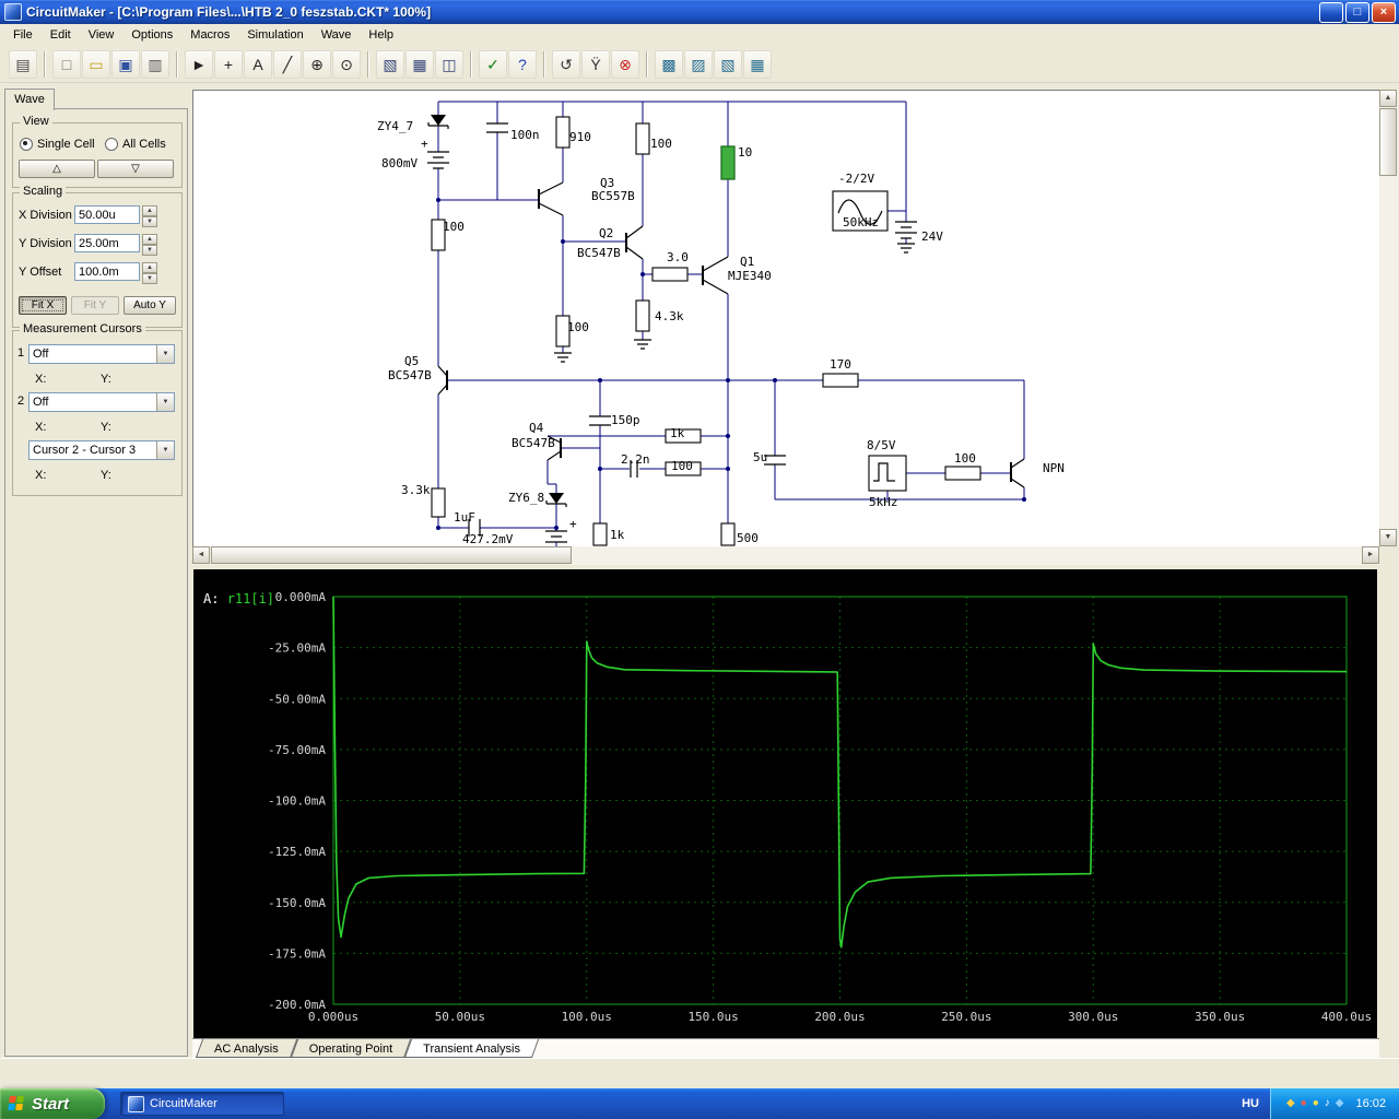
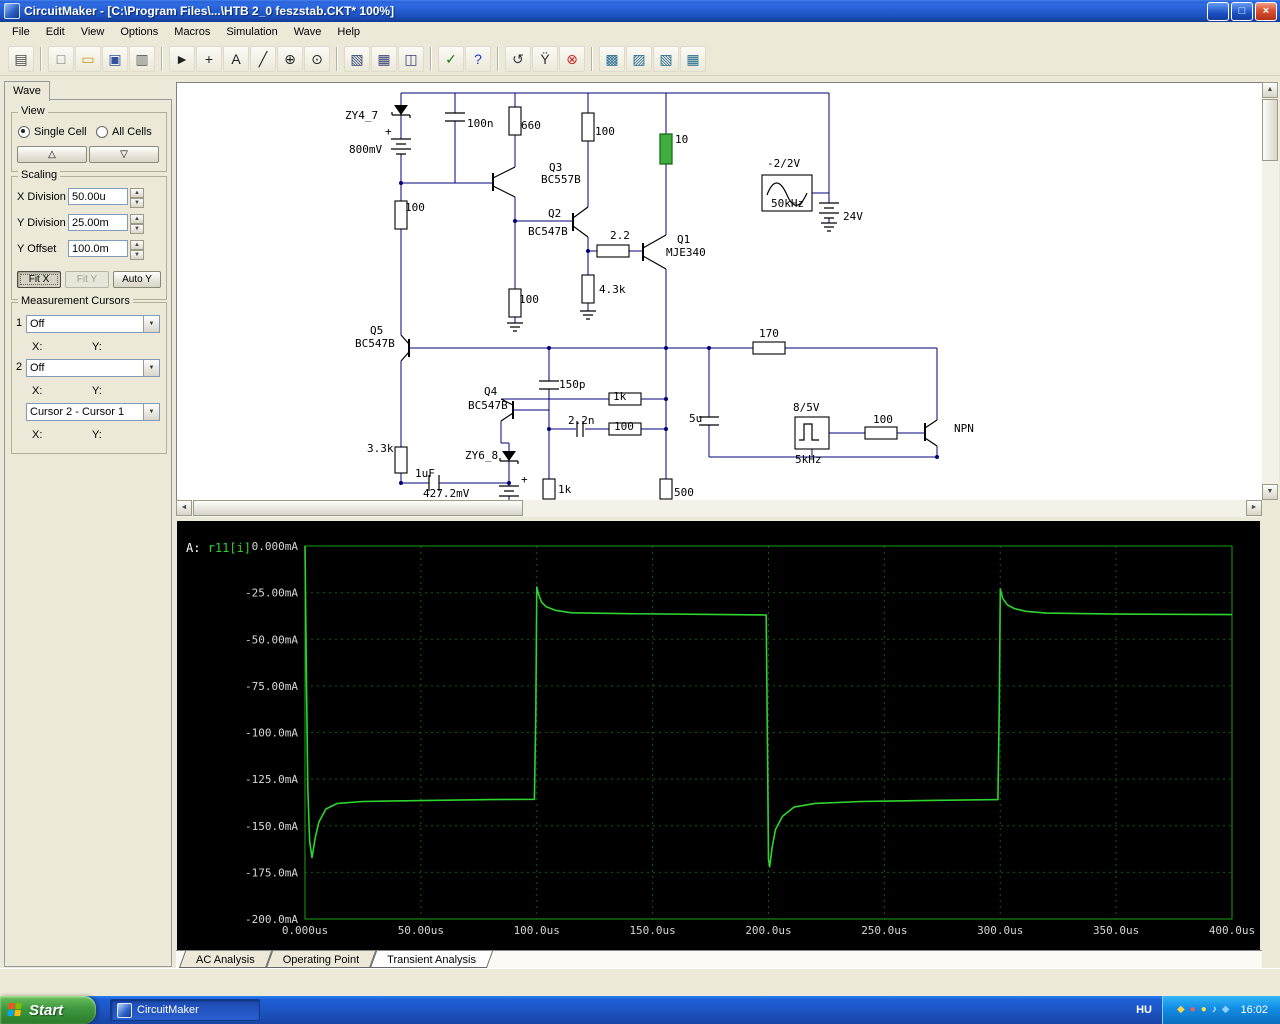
  CircuitMaker - [C:\Program Files\...\HTB 2_0 feszstab.CKT* 100%]
  _
  □
  ×
  File
  Edit
  View
  Options
  Macros
  Simulation
  Wave
  Help
  ▤
  □
  ▭
  ▣
  ▥
  ►
  +
  A
  ╱
  ⊕
  ⊙
  ▧
  ▦
  ◫
  ✓
  ?
  ↺
  Ÿ
  ⊗
  ▩
  ▨
  ▧
  ▦
  Wave
  View
  Single Cell
  All Cells
  △
  ▽
  Scaling
  X Division
  50.00u
  Y Division
  25.00m
  Y Offset
  100.0m
  Fit X
  Fit Y
  Auto Y
  Measurement Cursors
  1
  Off
  X:
  Y:
  2
  Off
  X:
  Y:
- Cursor 2 - Cursor 3
+ Cursor 2 - Cursor 1
  X:
  Y:
  ZY4_7
  800mV
  +
  100n
- 910
+ 660
  100
  10
  Q3
  BC557B
  Q2
  BC547B
- 3.0
+ 2.2
  Q1
  MJE340
  100
  4.3k
  100
  Q5
  BC547B
  150p
  1k
  Q4
  BC547B
  2.2n
  100
  5u
  170
  8/5V
  5kHz
  100
  NPN
  -2/2V
  50kHz
  24V
  3.3k
  1uF
  ZY6_8
  427.2mV
  +
  1k
  500
  0.000us
  50.00us
  100.0us
  150.0us
  200.0us
  250.0us
  300.0us
  350.0us
  400.0us
  0.000mA
  -25.00mA
  -50.00mA
  -75.00mA
  -100.0mA
  -125.0mA
  -150.0mA
  -175.0mA
  -200.0mA
  A: r11[i]
  AC Analysis
  Operating Point
  Transient Analysis
  Start
  CircuitMaker
  HU
  ◆
  ●
  ●
  ♪
  ◆
  16:02
